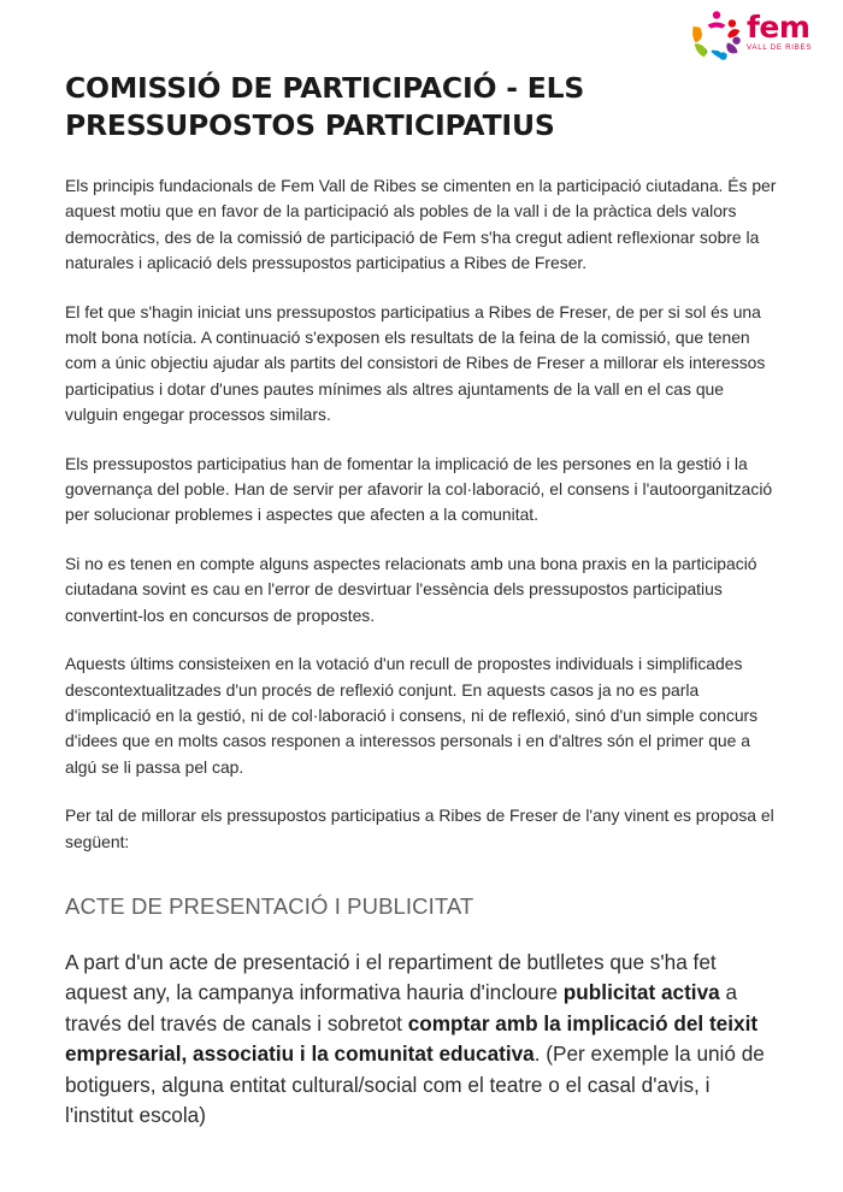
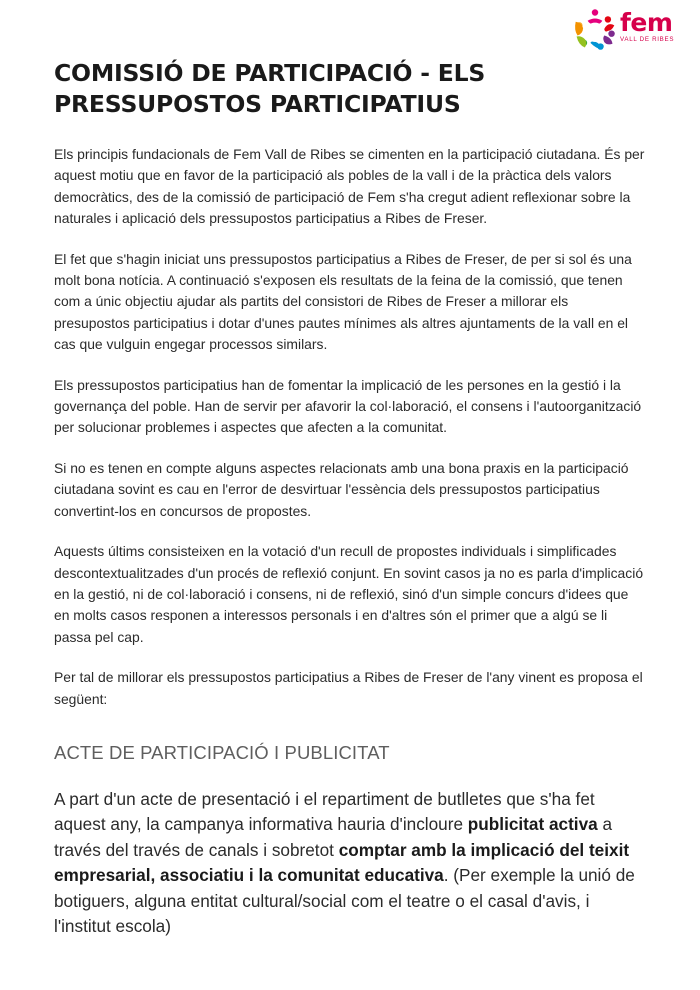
  fem
  COMISSIÓ DE PARTICIPACIÓ - ELS PRESSUPOSTOS PARTICIPATIUS
  Els principis fundacionals de Fem Vall de Ribes se cimenten en la participació ciutadana. És per aquest motiu que en favor de la participació als pobles de la vall i de la pràctica dels valors democràtics, des de la comissió de participació de Fem s'ha cregut adient reflexionar sobre la naturales i aplicació dels pressupostos participatius a Ribes de Freser.
- El fet que s'hagin iniciat uns pressupostos participatius a Ribes de Freser, de per si sol és una molt bona notícia. A continuació s'exposen els resultats de la feina de la comissió, que tenen com a únic objectiu ajudar als partits del consistori de Ribes de Freser a millorar els interessos participatius i dotar d'unes pautes mínimes als altres ajuntaments de la vall en el cas que vulguin engegar processos similars.
+ El fet que s'hagin iniciat uns pressupostos participatius a Ribes de Freser, de per si sol és una molt bona notícia. A continuació s'exposen els resultats de la feina de la comissió, que tenen com a únic objectiu ajudar als partits del consistori de Ribes de Freser a millorar els presupostos participatius i dotar d'unes pautes mínimes als altres ajuntaments de la vall en el cas que vulguin engegar processos similars.
  Els pressupostos participatius han de fomentar la implicació de les persones en la gestió i la governança del poble. Han de servir per afavorir la col·laboració, el consens i l'autoorganització per solucionar problemes i aspectes que afecten a la comunitat.
  Si no es tenen en compte alguns aspectes relacionats amb una bona praxis en la participació ciutadana sovint es cau en l'error de desvirtuar l'essència dels pressupostos participatius convertint-los en concursos de propostes.
- Aquests últims consisteixen en la votació d'un recull de propostes individuals i simplificades descontextualitzades d'un procés de reflexió conjunt. En aquests casos ja no es parla d'implicació en la gestió, ni de col·laboració i consens, ni de reflexió, sinó d'un simple concurs d'idees que en molts casos responen a interessos personals i en d'altres són el primer que a algú se li passa pel cap.
+ Aquests últims consisteixen en la votació d'un recull de propostes individuals i simplificades descontextualitzades d'un procés de reflexió conjunt. En sovint casos ja no es parla d'implicació en la gestió, ni de col·laboració i consens, ni de reflexió, sinó d'un simple concurs d'idees que en molts casos responen a interessos personals i en d'altres són el primer que a algú se li passa pel cap.
  Per tal de millorar els pressupostos participatius a Ribes de Freser de l'any vinent es proposa el següent:
- ACTE DE PRESENTACIÓ I PUBLICITAT
+ ACTE DE PARTICIPACIÓ I PUBLICITAT
  A part d'un acte de presentació i el repartiment de butlletes que s'ha fet aquest any, la campanya informativa hauria d'incloure publicitat activa a través del través de canals i sobretot comptar amb la implicació del teixit empresarial, associatiu i la comunitat educativa. (Per exemple la unió de botiguers, alguna entitat cultural/social com el teatre o el casal d'avis, i l'institut escola)
